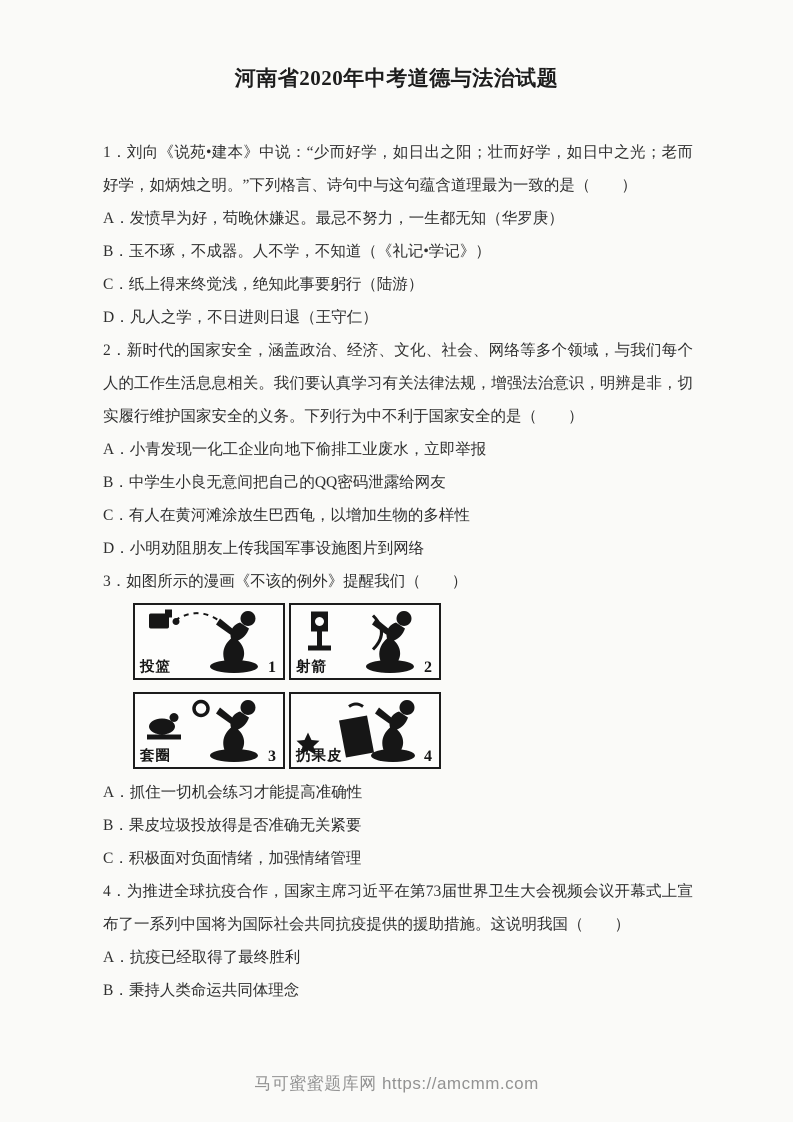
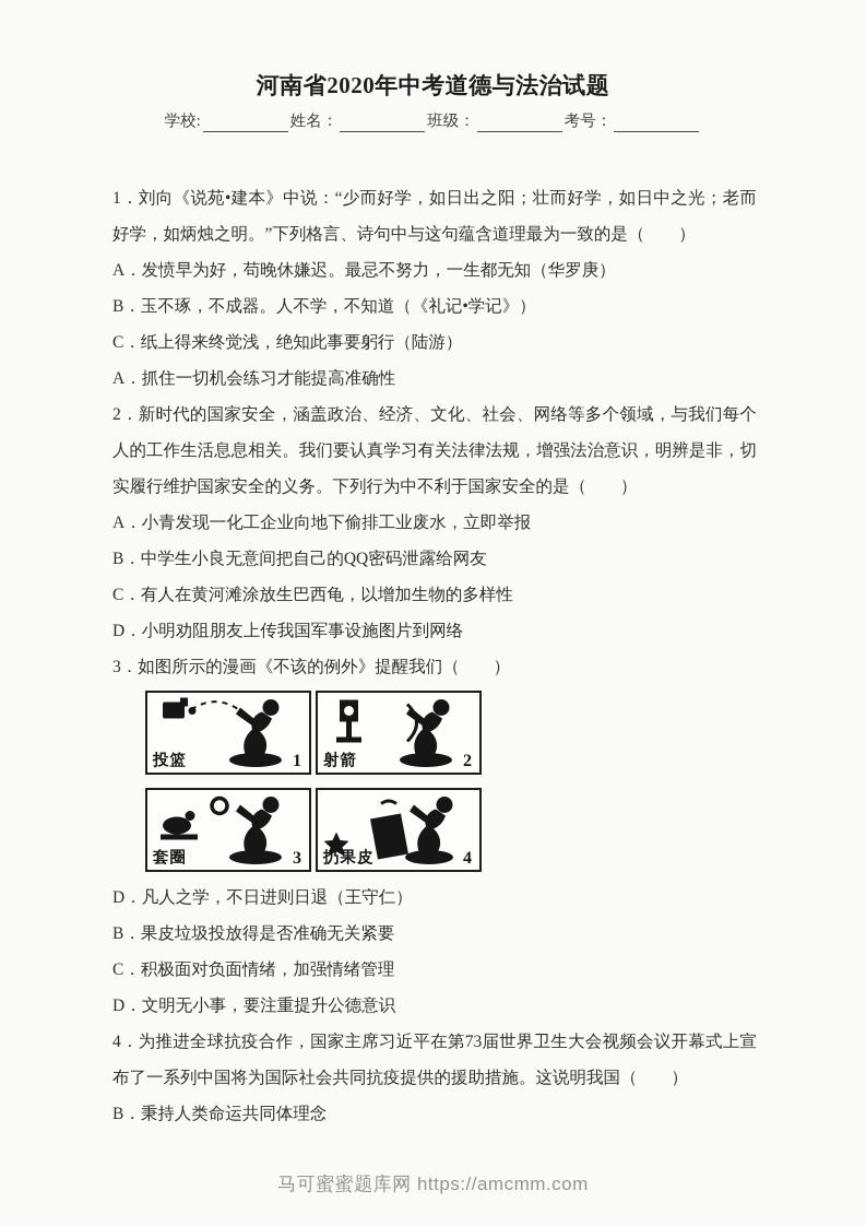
  河南省2020年中考道德与法治试题
+ 学校:
+ 姓名：
+ 班级：
+ 考号：
  1．刘向《说苑•建本》中说：“少而好学，如日出之阳；壮而好学，如日中之光；老而好学，如炳烛之明。”下列格言、诗句中与这句蕴含道理最为一致的是（ ）
  A．发愤早为好，苟晚休嫌迟。最忌不努力，一生都无知（华罗庚）
  B．玉不琢，不成器。人不学，不知道（《礼记•学记》）
  C．纸上得来终觉浅，绝知此事要躬行（陆游）
- D．凡人之学，不日进则日退（王守仁）
+ A．抓住一切机会练习才能提高准确性
  2．新时代的国家安全，涵盖政治、经济、文化、社会、网络等多个领域，与我们每个人的工作生活息息相关。我们要认真学习有关法律法规，增强法治意识，明辨是非，切实履行维护国家安全的义务。下列行为中不利于国家安全的是（ ）
  A．小青发现一化工企业向地下偷排工业废水，立即举报
  B．中学生小良无意间把自己的QQ密码泄露给网友
  C．有人在黄河滩涂放生巴西龟，以增加生物的多样性
  D．小明劝阻朋友上传我国军事设施图片到网络
  3．如图所示的漫画《不该的例外》提醒我们（ ）
  投篮
  1
  射箭
  2
  套圈
  3
  扔果皮
  4
- A．抓住一切机会练习才能提高准确性
+ D．凡人之学，不日进则日退（王守仁）
  B．果皮垃圾投放得是否准确无关紧要
  C．积极面对负面情绪，加强情绪管理
+ D．文明无小事，要注重提升公德意识
  4．为推进全球抗疫合作，国家主席习近平在第73届世界卫生大会视频会议开幕式上宣布了一系列中国将为国际社会共同抗疫提供的援助措施。这说明我国（ ）
- A．抗疫已经取得了最终胜利
  B．秉持人类命运共同体理念
  马可蜜蜜题库网 https://amcmm.com
